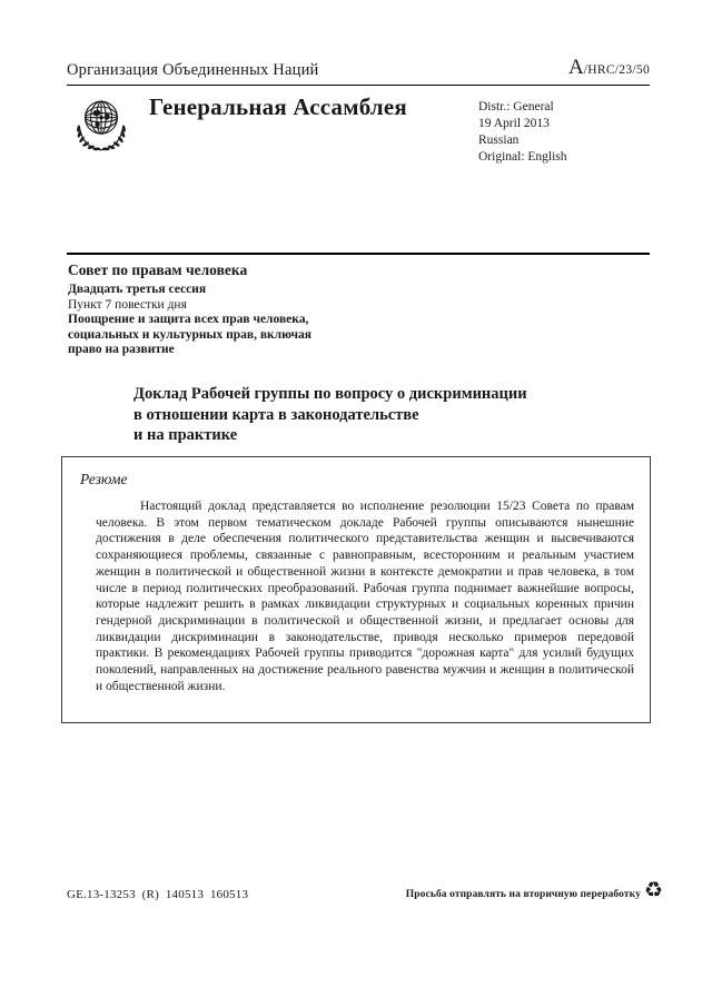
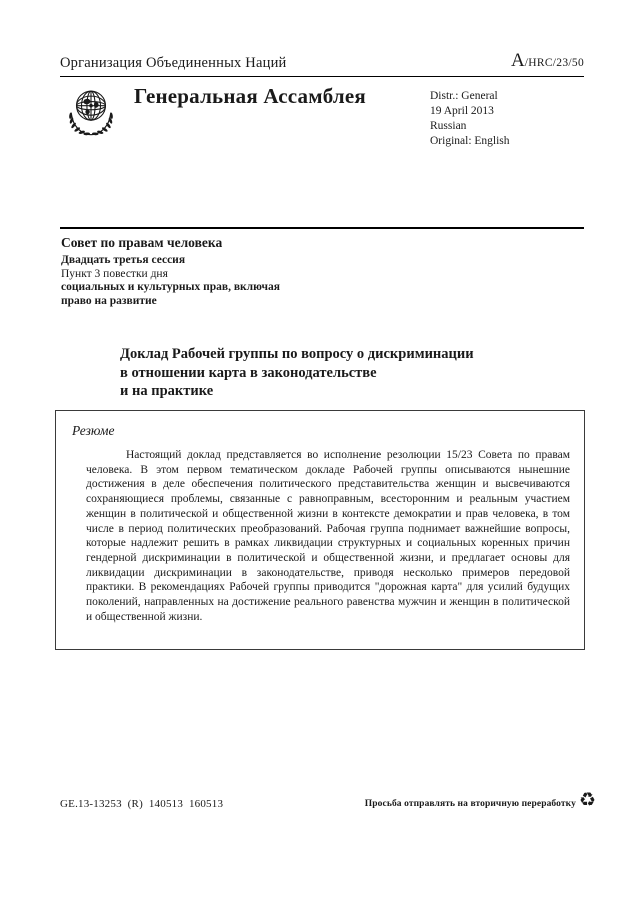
  Организация Объединенных Наций
  A/HRC/23/50
  Генеральная Ассамблея
  Distr.: General
  19 April 2013
  Russian
  Original: English
  Совет по правам человека
  Двадцать третья сессия
- Пункт 7 повестки дня
+ Пункт 3 повестки дня
- Поощрение и защита всех прав человека,
  социальных и культурных прав, включая
  право на развитие
  Доклад Рабочей группы по вопросу о дискриминации
  в отношении карта в законодательстве
  и на практике
  Резюме
  Настоящий доклад представляется во исполнение резолюции 15/23 Совета по правам человека. В этом первом тематическом докладе Рабочей группы описываются нынешние достижения в деле обеспечения политического представительства женщин и высвечиваются сохраняющиеся проблемы, связанные с равноправным, всесторонним и реальным участием женщин в политической и общественной жизни в контексте демократии и прав человека, в том числе в период политических преобразований. Рабочая группа поднимает важнейшие вопросы, которые надлежит решить в рамках ликвидации структурных и социальных коренных причин гендерной дискриминации в политической и общественной жизни, и предлагает основы для ликвидации дискриминации в законодательстве, приводя несколько примеров передовой практики. В рекомендациях Рабочей группы приводится "дорожная карта" для усилий будущих поколений, направленных на достижение реального равенства мужчин и женщин в политической и общественной жизни.
  GE.13-13253 (R) 140513 160513
  Просьба отправлять на вторичную переработку
  ♻
